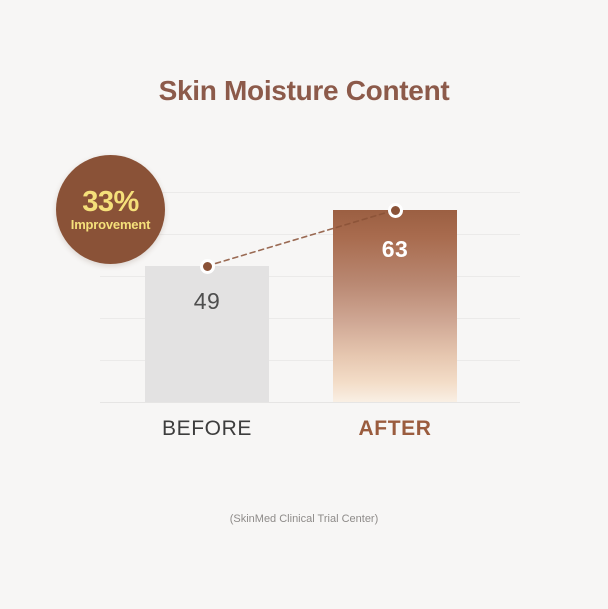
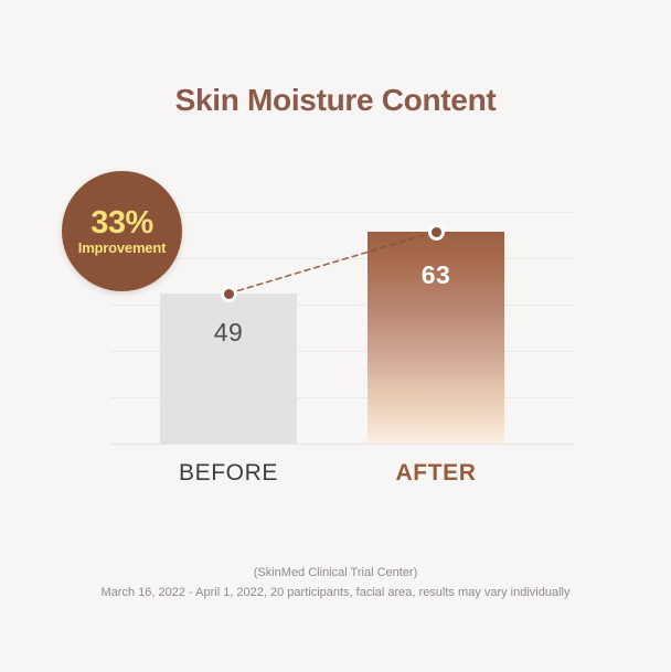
  Skin Moisture Content
  49
  63
  BEFORE
  AFTER
  33%
  Improvement
  (SkinMed Clinical Trial Center)
+ March 16, 2022 - April 1, 2022, 20 participants, facial area, results may vary individually
